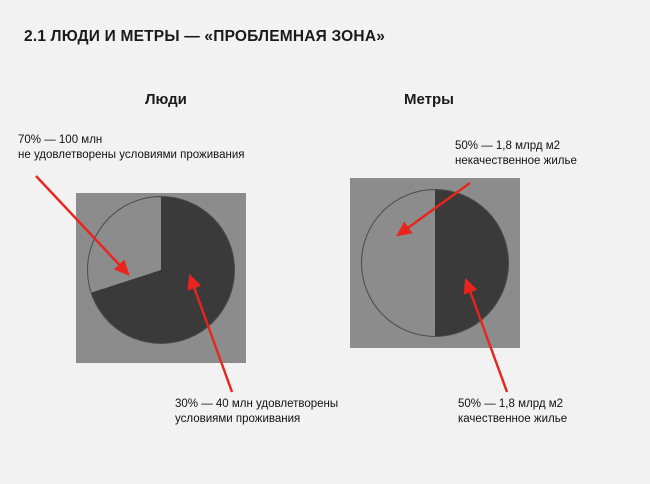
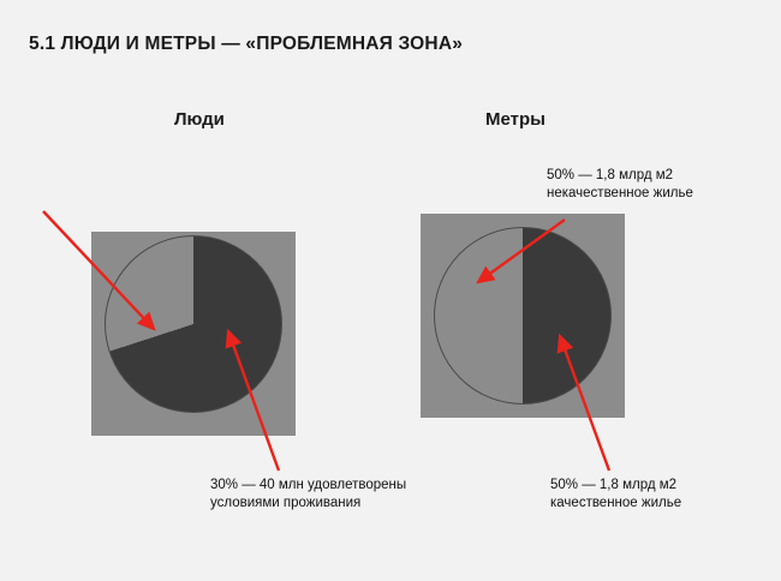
- 2.1 ЛЮДИ И МЕТРЫ — «ПРОБЛЕМНАЯ ЗОНА»
+ 5.1 ЛЮДИ И МЕТРЫ — «ПРОБЛЕМНАЯ ЗОНА»
  Люди
  Метры
- 70% — 100 млн
- не удовлетворены условиями проживания
  30% — 40 млн удовлетворены
  условиями проживания
  50% — 1,8 млрд м2
  некачественное жилье
  50% — 1,8 млрд м2
  качественное жилье
